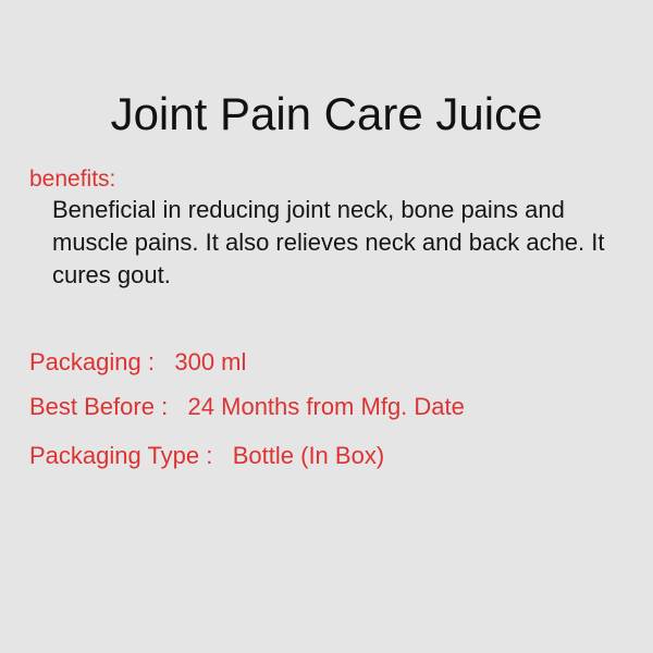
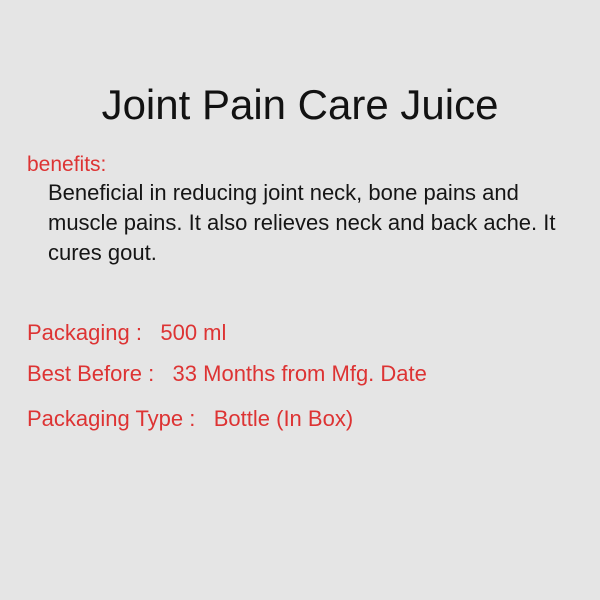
  Joint Pain Care Juice
  benefits:
  Beneficial in reducing joint neck, bone pains and muscle pains. It also relieves neck and back ache. It cures gout.
- Packaging : 300 ml
+ Packaging : 500 ml
- Best Before : 24 Months from Mfg. Date
+ Best Before : 33 Months from Mfg. Date
  Packaging Type : Bottle (In Box)
